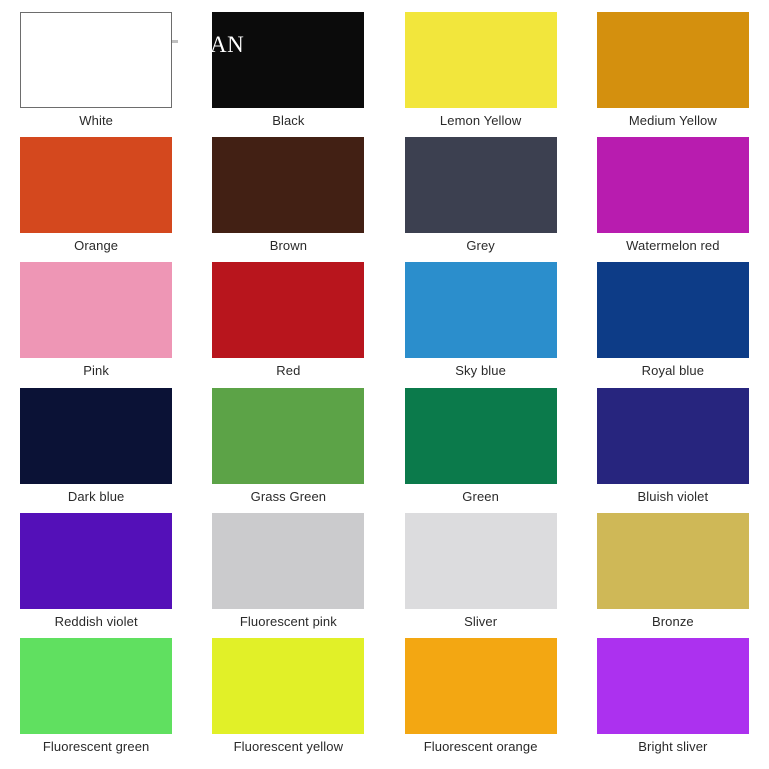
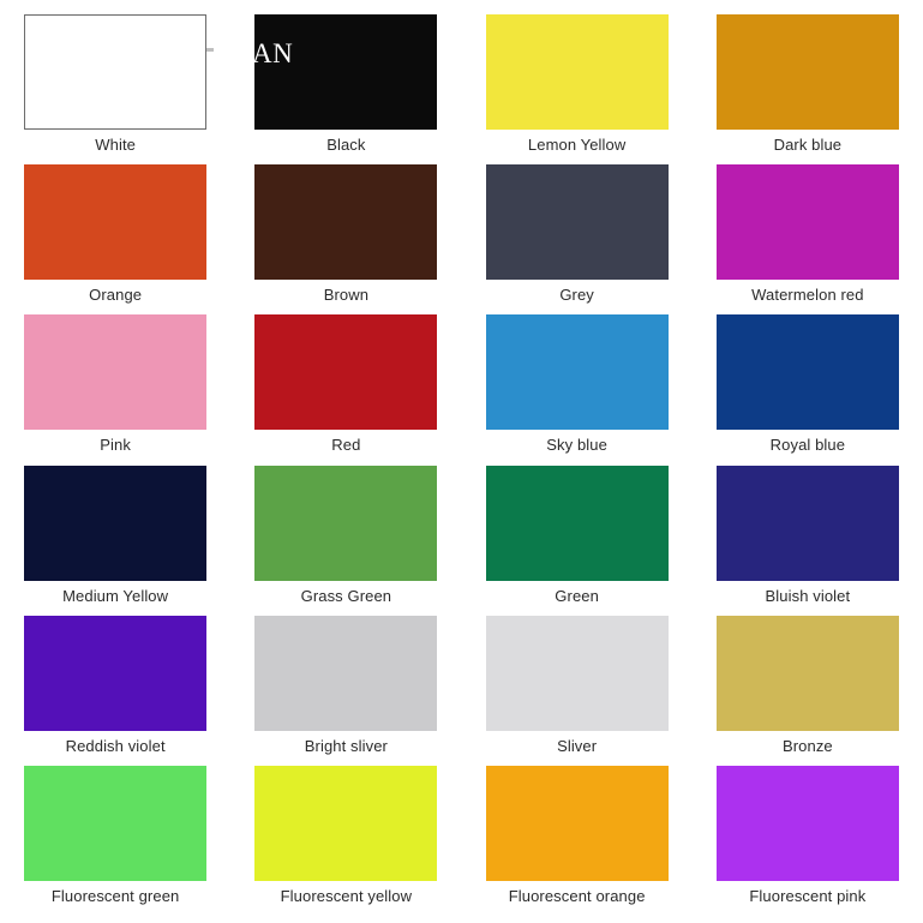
  White
  Black
  Lemon Yellow
- Medium Yellow
+ Dark blue
  Orange
  Brown
  Grey
  Watermelon red
  Pink
  Red
  Sky blue
  Royal blue
- Dark blue
+ Medium Yellow
  Grass Green
  Green
  Bluish violet
  Reddish violet
- Fluorescent pink
+ Bright sliver
  Sliver
  Bronze
  Fluorescent green
  Fluorescent yellow
  Fluorescent orange
- Bright sliver
+ Fluorescent pink
  AN
